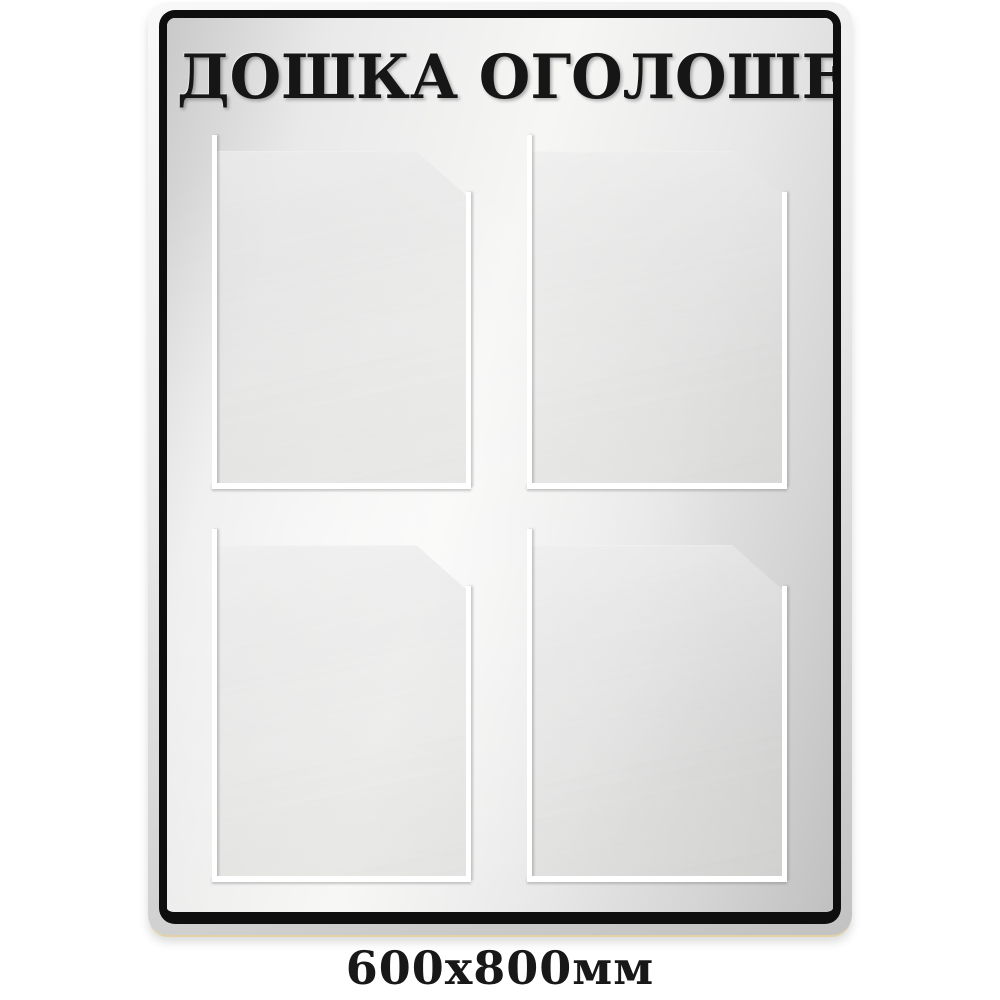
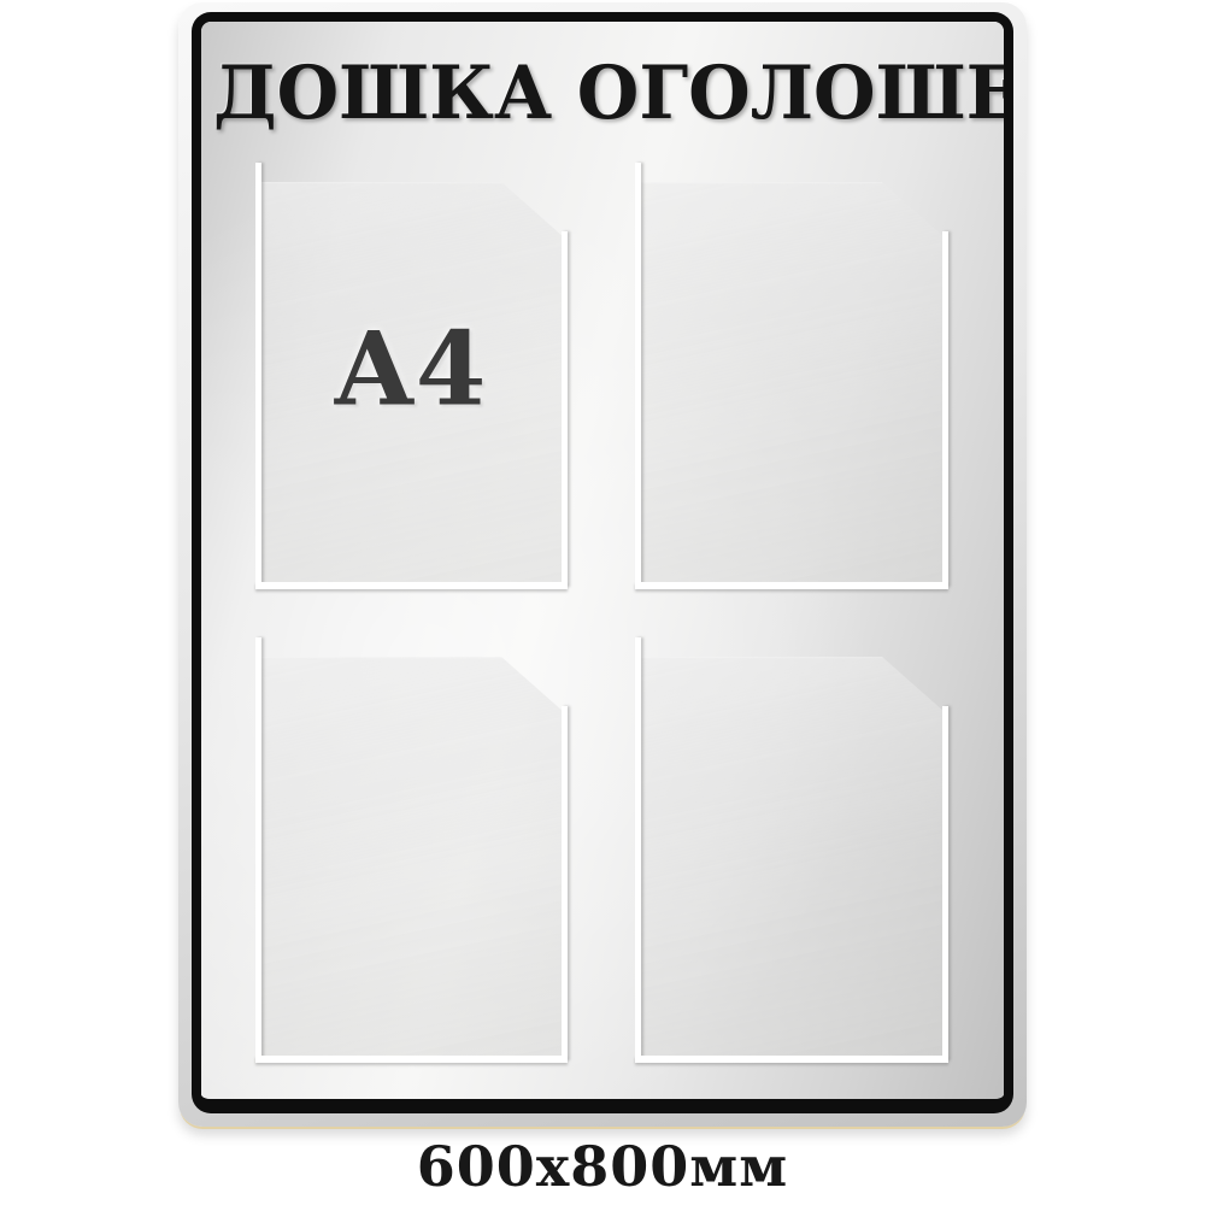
  ДОШКА ОГОЛОШЕ
+ A4
  600x800мм
